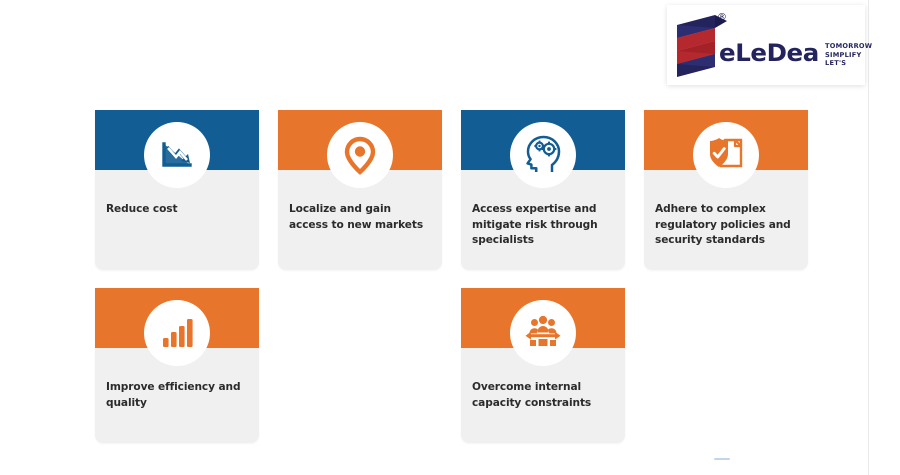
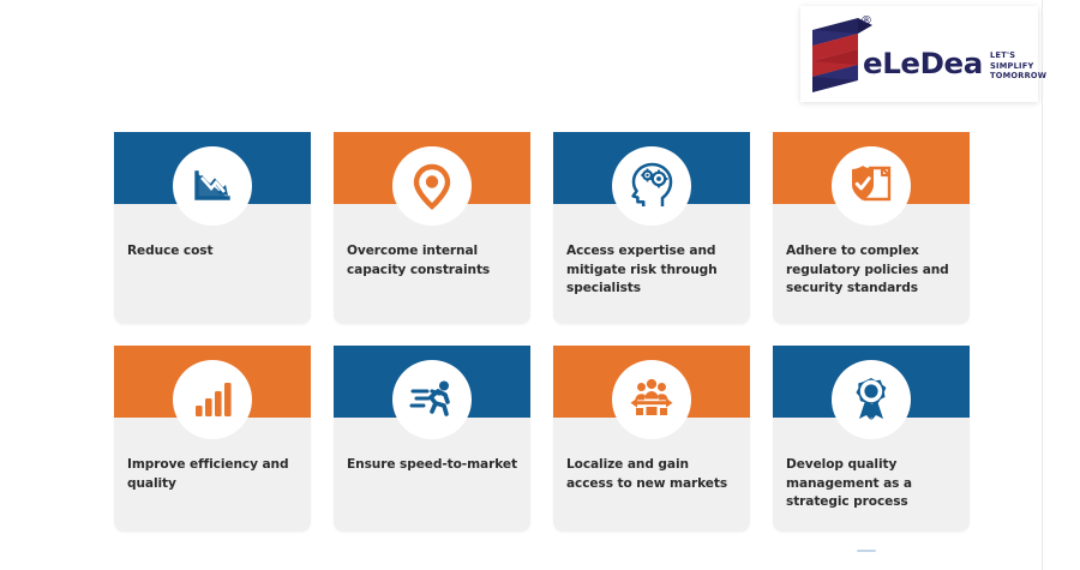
  ®
  eLeDea
- TOMORROW
+ LET'S
  SIMPLIFY
- LET'S
+ TOMORROW
  Reduce cost
- Localize and gain access to new markets
+ Overcome internal capacity constraints
  Access expertise and mitigate risk through specialists
  Adhere to complex regulatory policies and security standards
  Improve efficiency and quality
+ Ensure speed-to-market
- Overcome internal capacity constraints
+ Localize and gain access to new markets
+ Develop quality management as a strategic process
